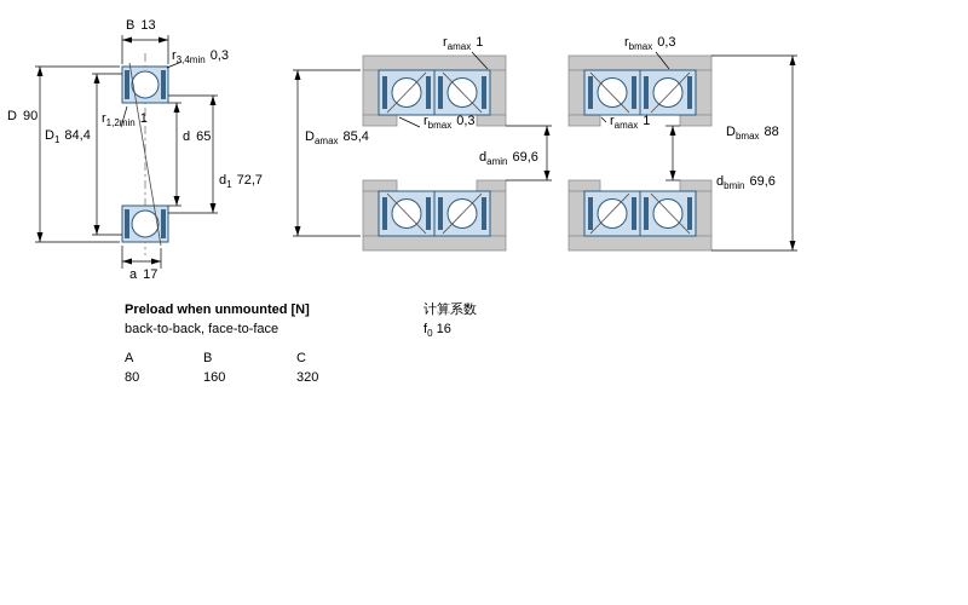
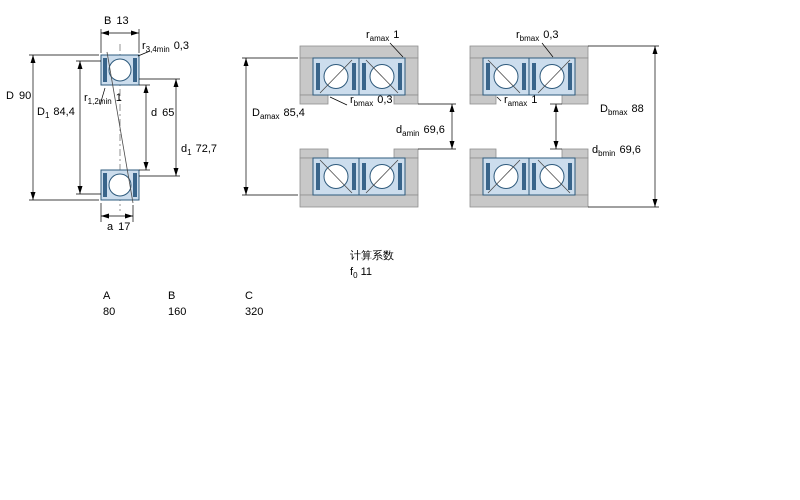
  B 13
  r3,4min 0,3
  D 90
  D1 84,4
  r1,2min 1
  d 65
  d1 72,7
  a 17
  ramax 1
  Damax 85,4
  rbmax 0,3
  damin 69,6
  rbmax 0,3
  ramax 1
  Dbmax 88
  dbmin 69,6
- Preload when unmounted [N]
- back-to-back, face-to-face
  A
  B
  C
  80
  160
  320
  计算系数
- f0 16
+ f0 11
